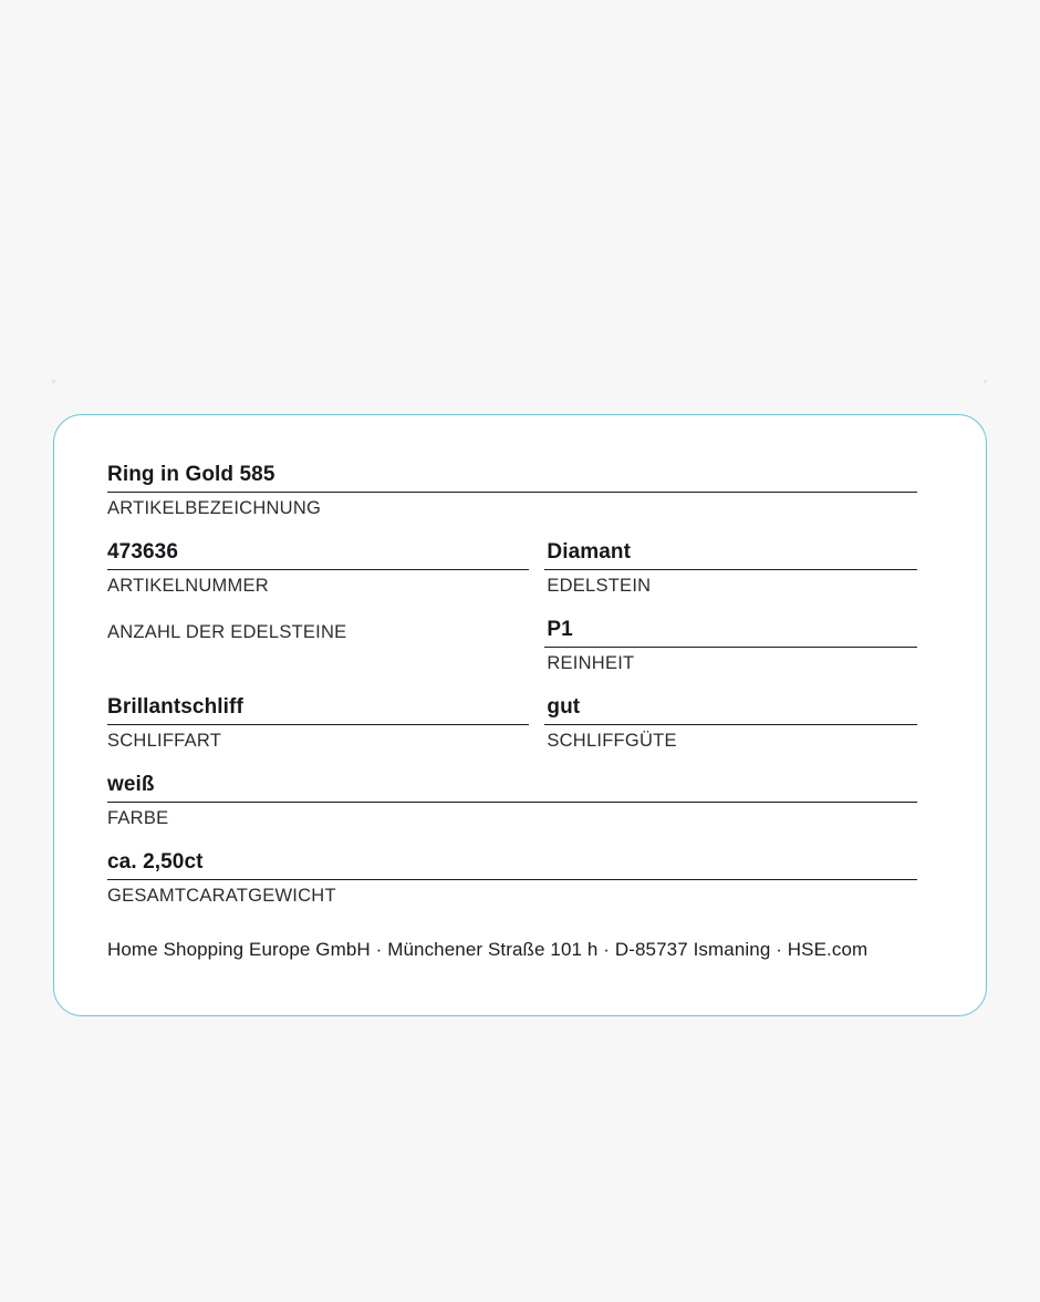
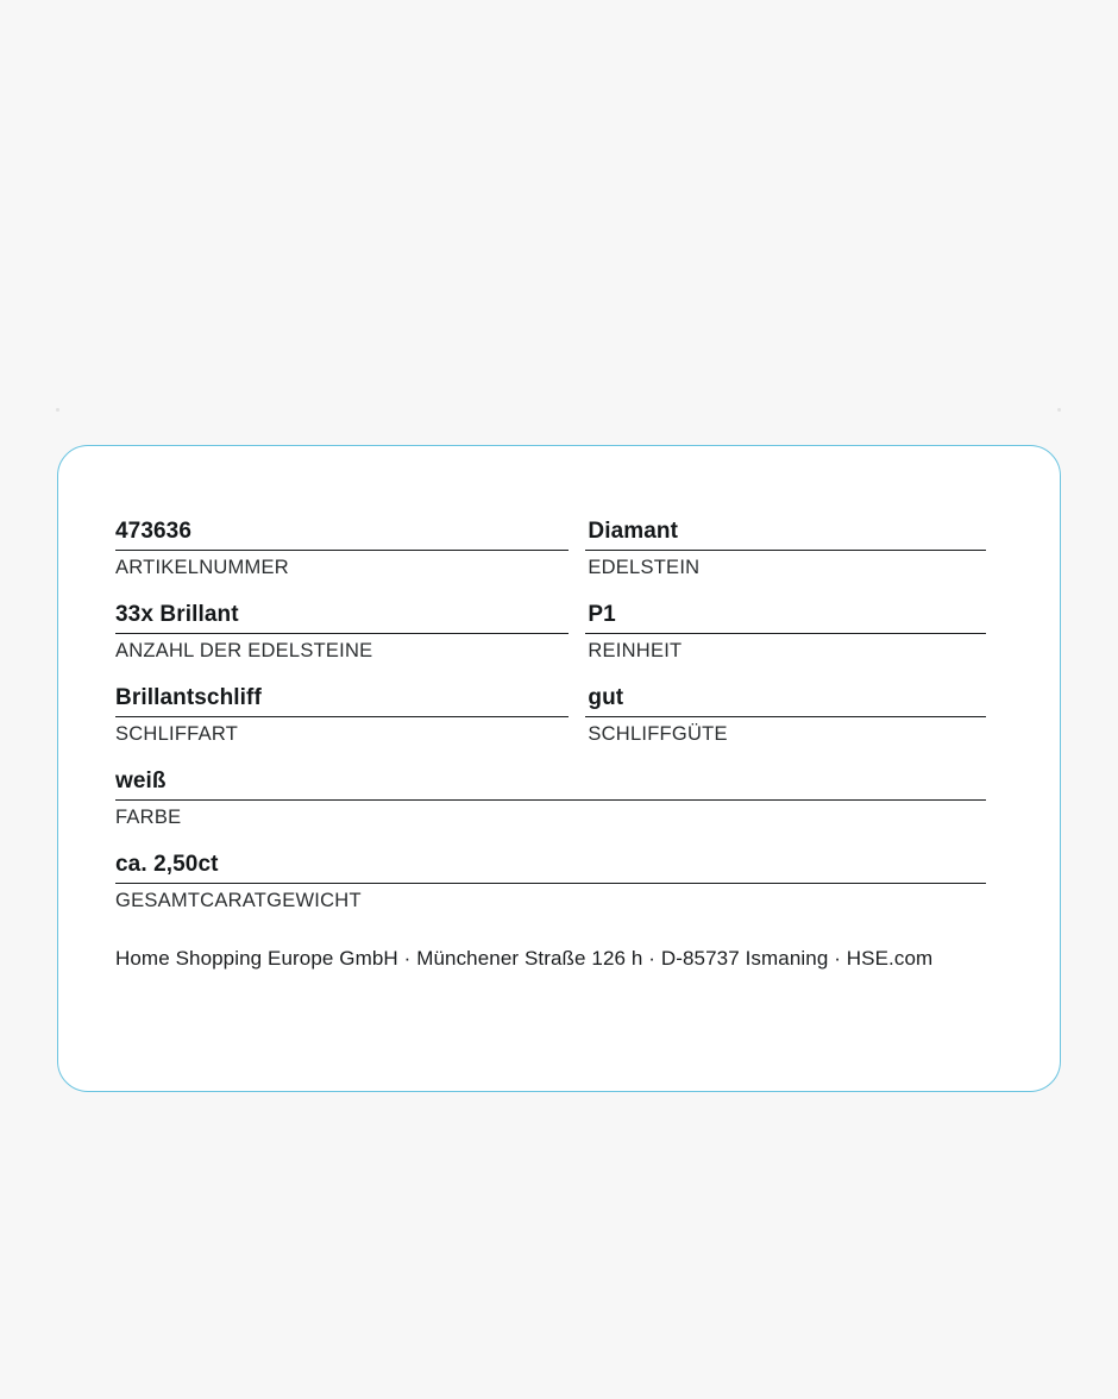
- Ring in Gold 585
- ARTIKELBEZEICHNUNG
  473636
  ARTIKELNUMMER
  Diamant
  EDELSTEIN
+ 33x Brillant
  ANZAHL DER EDELSTEINE
  P1
  REINHEIT
  Brillantschliff
  SCHLIFFART
  gut
  SCHLIFFGÜTE
  weiß
  FARBE
  ca. 2,50ct
  GESAMTCARATGEWICHT
- Home Shopping Europe GmbH · Münchener Straße 101 h · D-85737 Ismaning · HSE.com
+ Home Shopping Europe GmbH · Münchener Straße 126 h · D-85737 Ismaning · HSE.com
